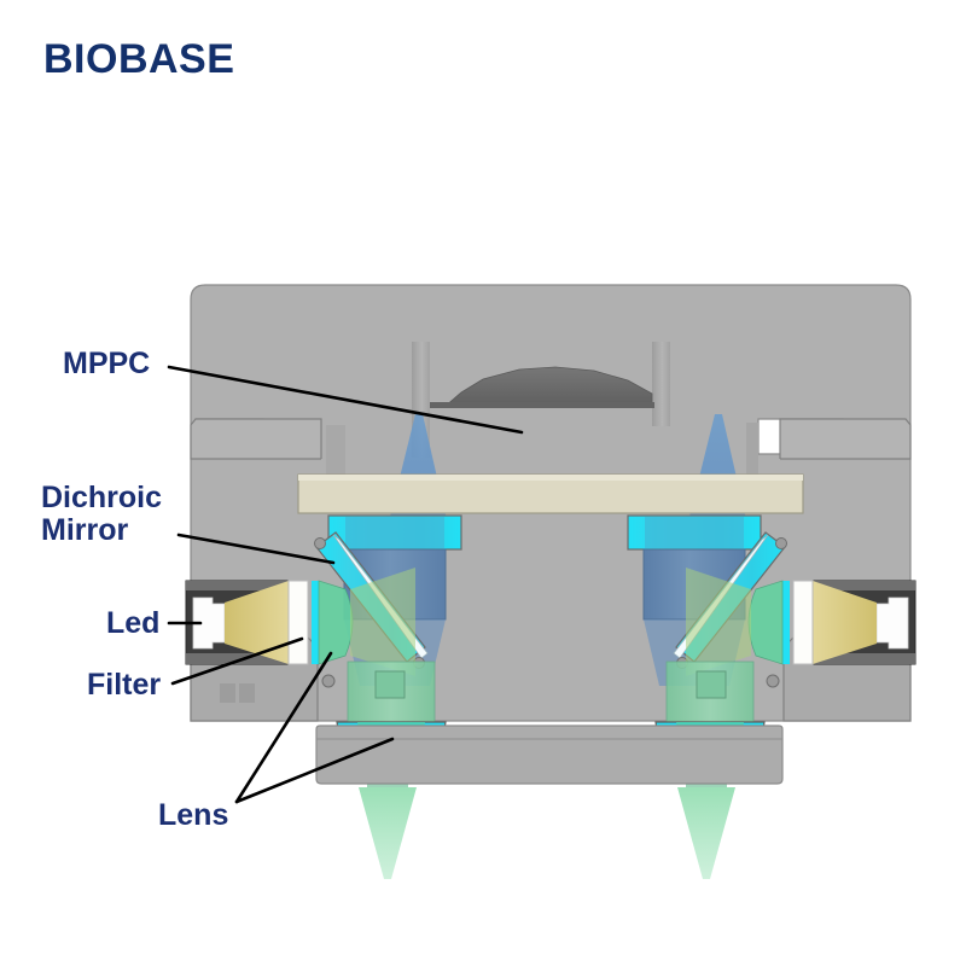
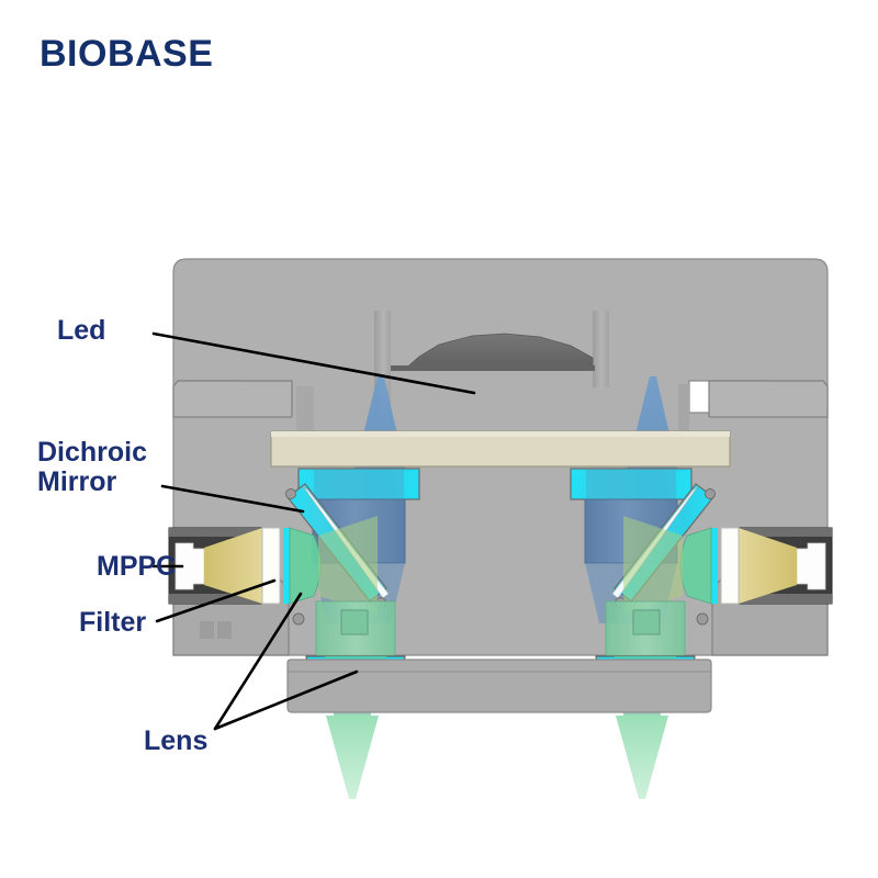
  BIOBASE
- MPPC
+ Led
  Dichroic
  Mirror
- Led
+ MPPC
  Filter
  Lens
